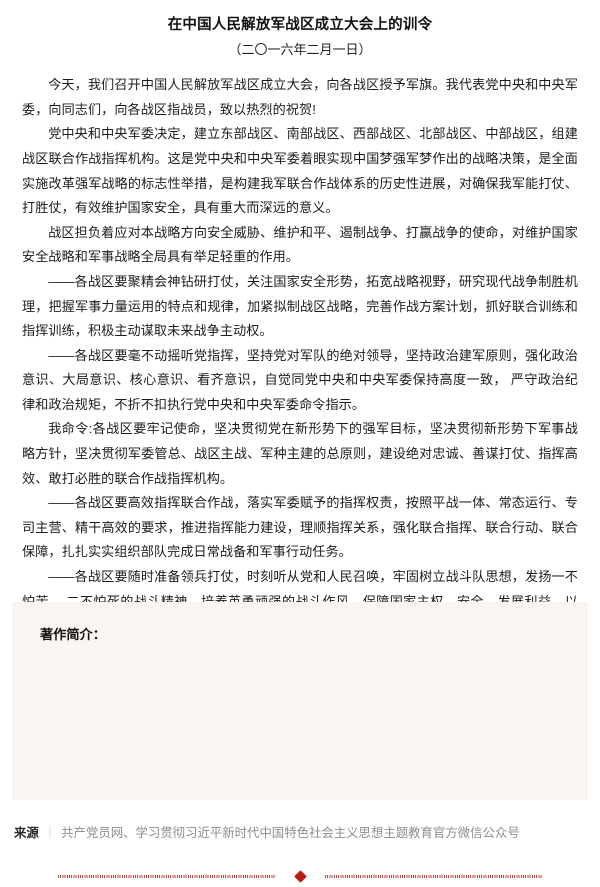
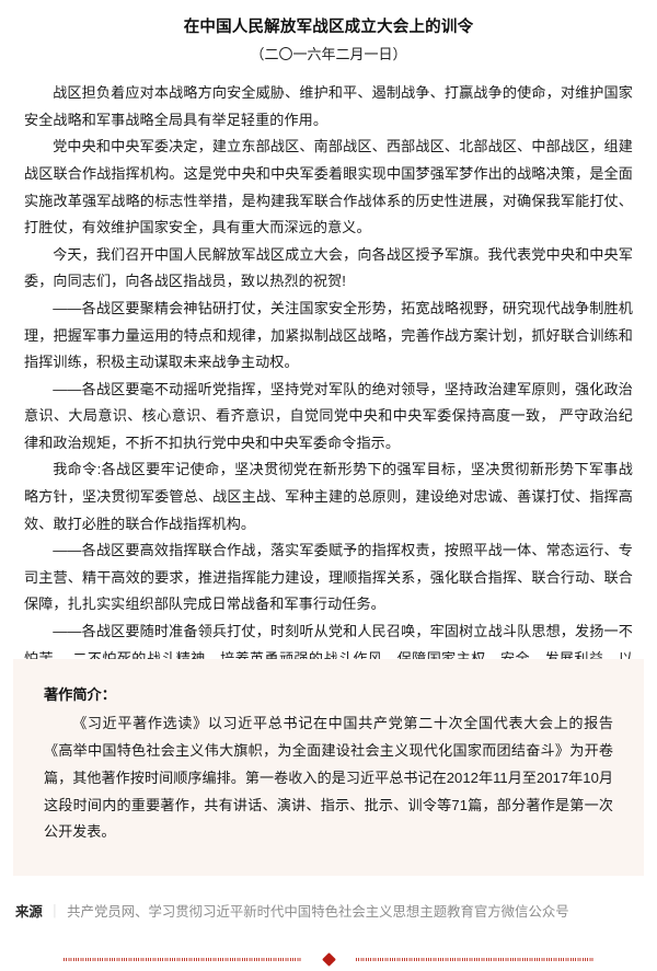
  在中国人民解放军战区成立大会上的训令
  （二〇一六年二月一日）
- 今天，我们召开中国人民解放军战区成立大会，向各战区授予军旗。我代表党中央和中央军委，向同志们，向各战区指战员，致以热烈的祝贺!
+ 战区担负着应对本战略方向安全威胁、维护和平、遏制战争、打赢战争的使命，对维护国家安全战略和军事战略全局具有举足轻重的作用。
  党中央和中央军委决定，建立东部战区、南部战区、西部战区、北部战区、中部战区，组建战区联合作战指挥机构。这是党中央和中央军委着眼实现中国梦强军梦作出的战略决策，是全面实施改革强军战略的标志性举措，是构建我军联合作战体系的历史性进展，对确保我军能打仗、打胜仗，有效维护国家安全，具有重大而深远的意义。
- 战区担负着应对本战略方向安全威胁、维护和平、遏制战争、打赢战争的使命，对维护国家安全战略和军事战略全局具有举足轻重的作用。
+ 今天，我们召开中国人民解放军战区成立大会，向各战区授予军旗。我代表党中央和中央军委，向同志们，向各战区指战员，致以热烈的祝贺!
  ——各战区要聚精会神钻研打仗，关注国家安全形势，拓宽战略视野，研究现代战争制胜机理，把握军事力量运用的特点和规律，加紧拟制战区战略，完善作战方案计划，抓好联合训练和指挥训练，积极主动谋取未来战争主动权。
  ——各战区要毫不动摇听党指挥，坚持党对军队的绝对领导，坚持政治建军原则，强化政治意识、大局意识、核心意识、看齐意识，自觉同党中央和中央军委保持高度一致， 严守政治纪律和政治规矩，不折不扣执行党中央和中央军委命令指示。
  我命令:各战区要牢记使命，坚决贯彻党在新形势下的强军目标，坚决贯彻新形势下军事战略方针，坚决贯彻军委管总、战区主战、军种主建的总原则，建设绝对忠诚、善谋打仗、指挥高效、敢打必胜的联合作战指挥机构。
  ——各战区要高效指挥联合作战，落实军委赋予的指挥权责，按照平战一体、常态运行、专司主营、精干高效的要求，推进指挥能力建设，理顺指挥关系，强化联合指挥、联合行动、联合保障，扎扎实实组织部队完成日常战备和军事行动任务。
  著作简介：
+ 《习近平著作选读》以习近平总书记在中国共产党第二十次全国代表大会上的报告《高举中国特色社会主义伟大旗帜，为全面建设社会主义现代化国家而团结奋斗》为开卷篇，其他著作按时间顺序编排。第一卷收入的是习近平总书记在2012年11月至2017年10月这段时间内的重要著作，共有讲话、演讲、指示、批示、训令等71篇，部分著作是第一次公开发表。
  来源 共产党员网、学习贯彻习近平新时代中国特色社会主义思想主题教育官方微信公众号
